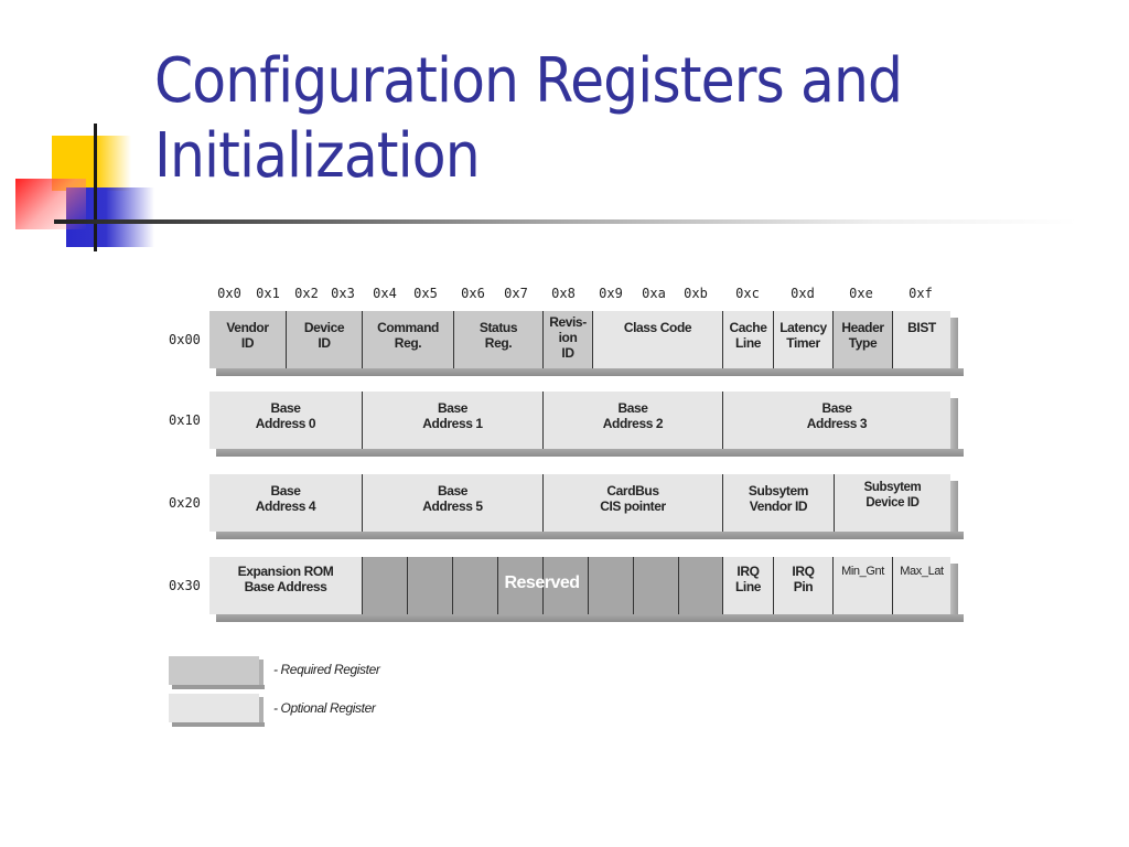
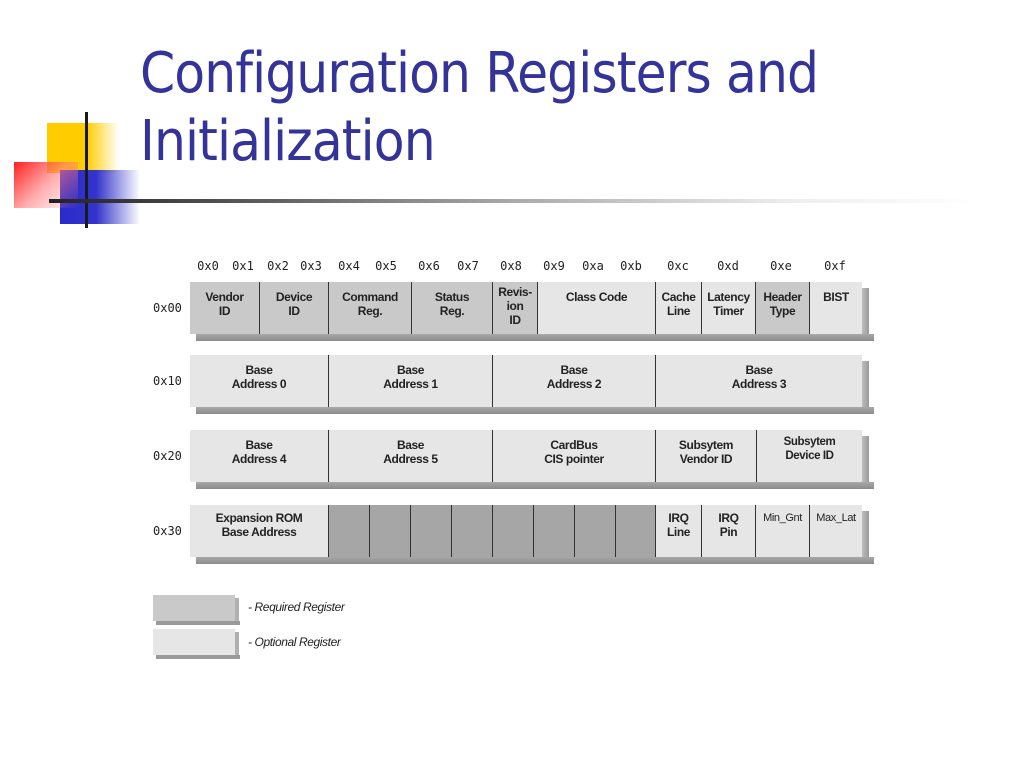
  Configuration Registers and
  Initialization
  0x0
  0x1
  0x2
  0x3
  0x4
  0x5
  0x6
  0x7
  0x8
  0x9
  0xa
  0xb
  0xc
  0xd
  0xe
  0xf
  0x00
  Vendor
  ID
  Device
  ID
  Command
  Reg.
  Status
  Reg.
  Revis-
  ion
  ID
  Class Code
  Cache
  Line
  Latency
  Timer
  Header
  Type
  BIST
  0x10
  Base
  Address 0
  Base
  Address 1
  Base
  Address 2
  Base
  Address 3
  0x20
  Base
  Address 4
  Base
  Address 5
  CardBus
  CIS pointer
  Subsytem
  Vendor ID
  Subsytem
  Device ID
  0x30
  Expansion ROM
  Base Address
- Reserved
  IRQ
  Line
  IRQ
  Pin
  Min_Gnt
  Max_Lat
  - Required Register
  - Optional Register
